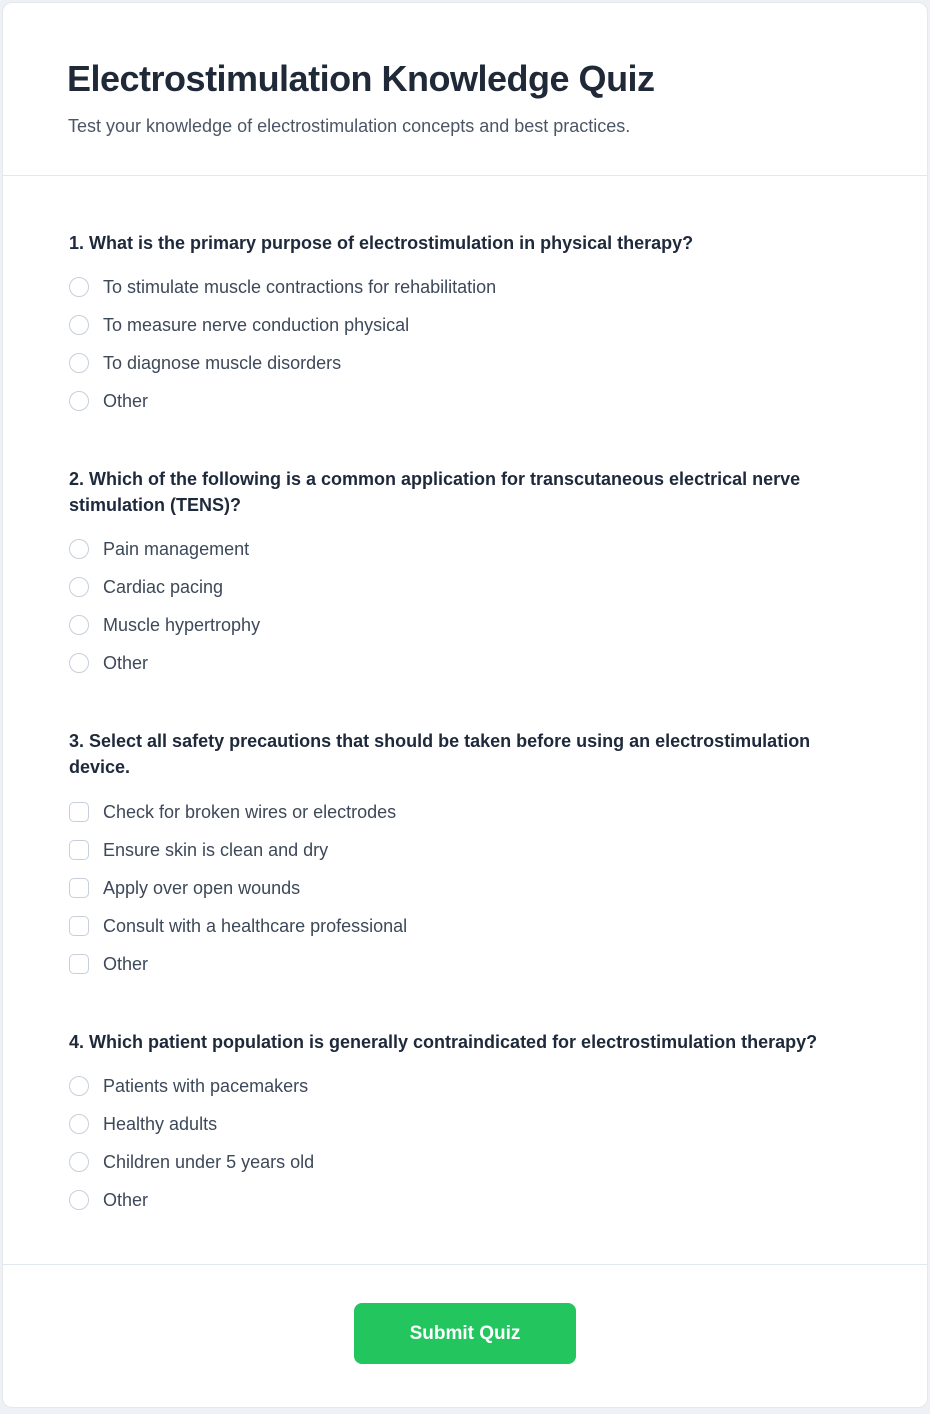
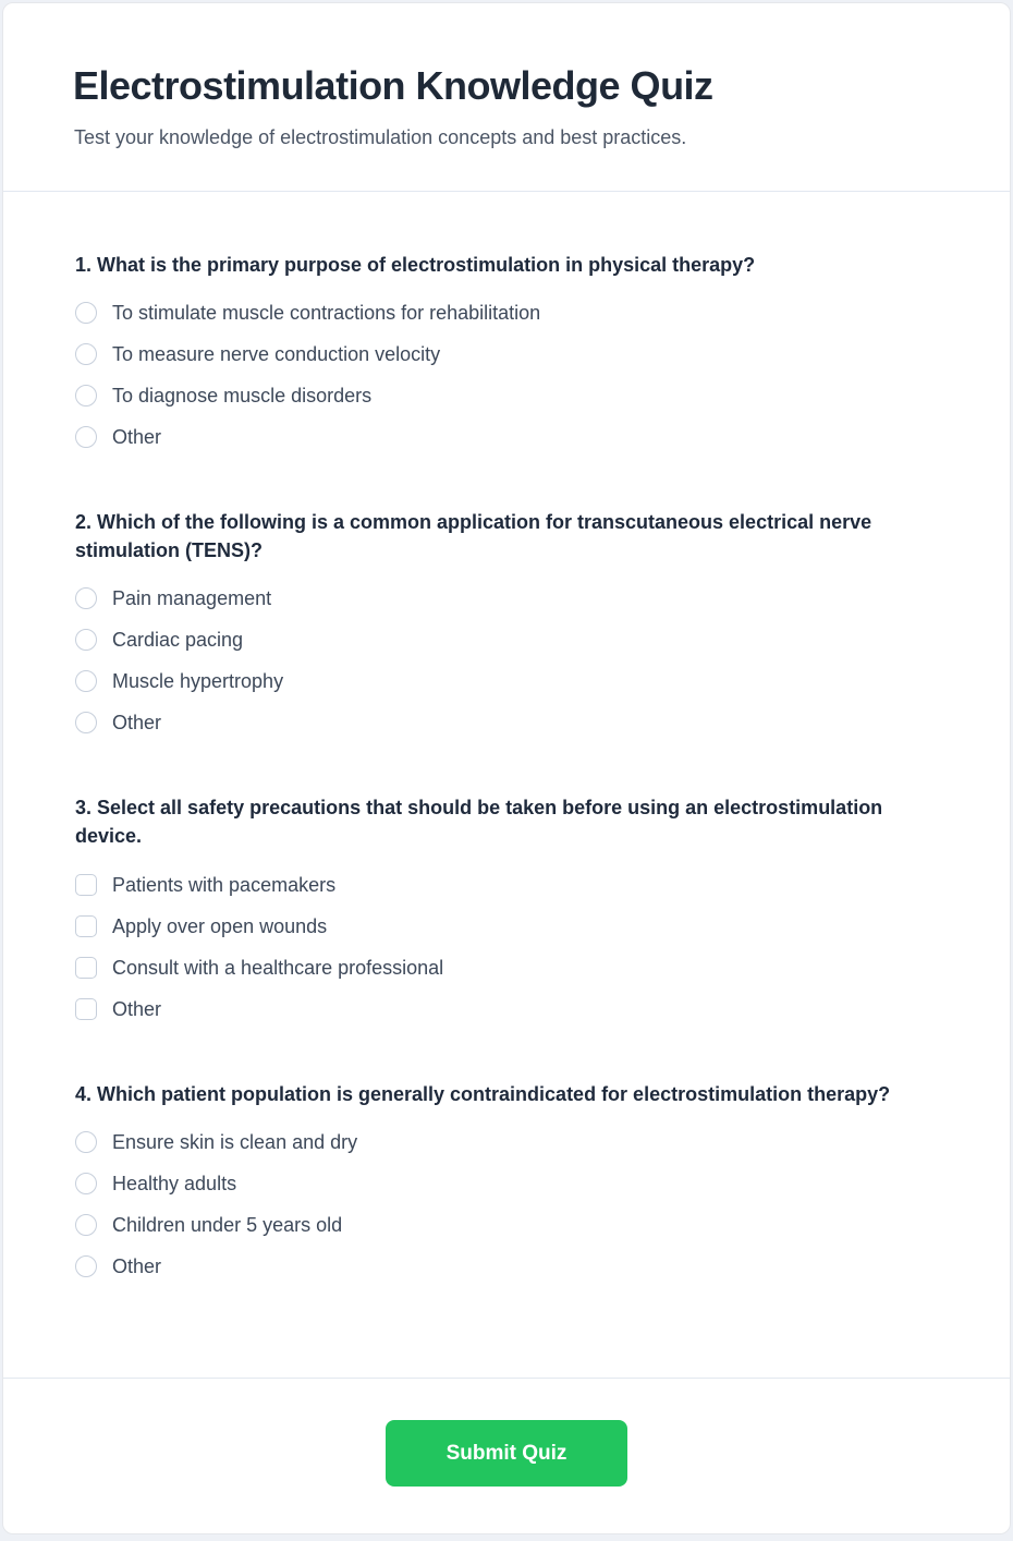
  Electrostimulation Knowledge Quiz
  Test your knowledge of electrostimulation concepts and best practices.
  1. What is the primary purpose of electrostimulation in physical therapy?
  To stimulate muscle contractions for rehabilitation
- To measure nerve conduction physical
+ To measure nerve conduction velocity
  To diagnose muscle disorders
  Other
  2. Which of the following is a common application for transcutaneous electrical nerve stimulation (TENS)?
  Pain management
  Cardiac pacing
  Muscle hypertrophy
  Other
  3. Select all safety precautions that should be taken before using an electrostimulation device.
- Check for broken wires or electrodes
- Ensure skin is clean and dry
+ Patients with pacemakers
  Apply over open wounds
  Consult with a healthcare professional
  Other
  4. Which patient population is generally contraindicated for electrostimulation therapy?
- Patients with pacemakers
+ Ensure skin is clean and dry
  Healthy adults
  Children under 5 years old
  Other
  Submit Quiz
